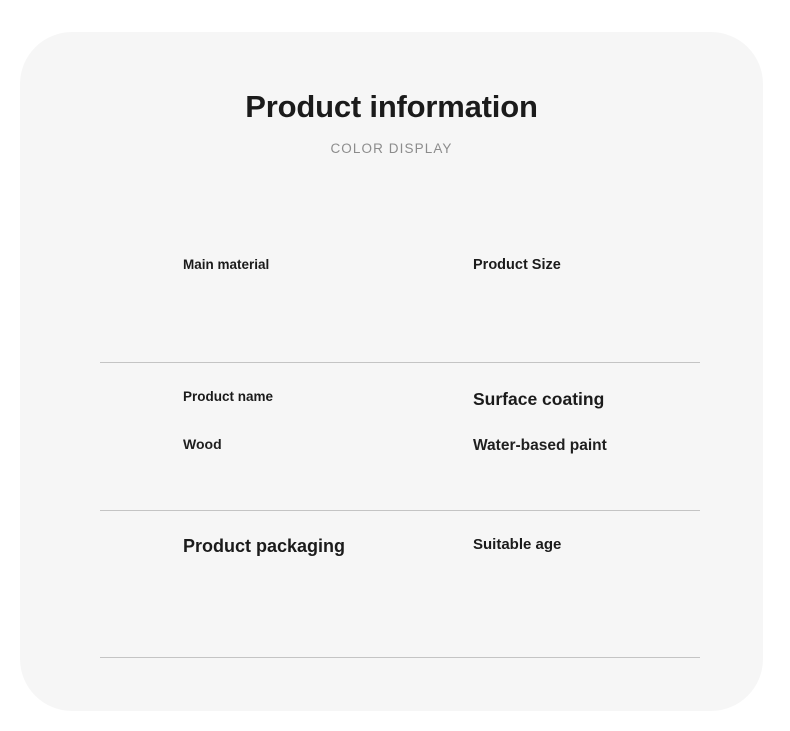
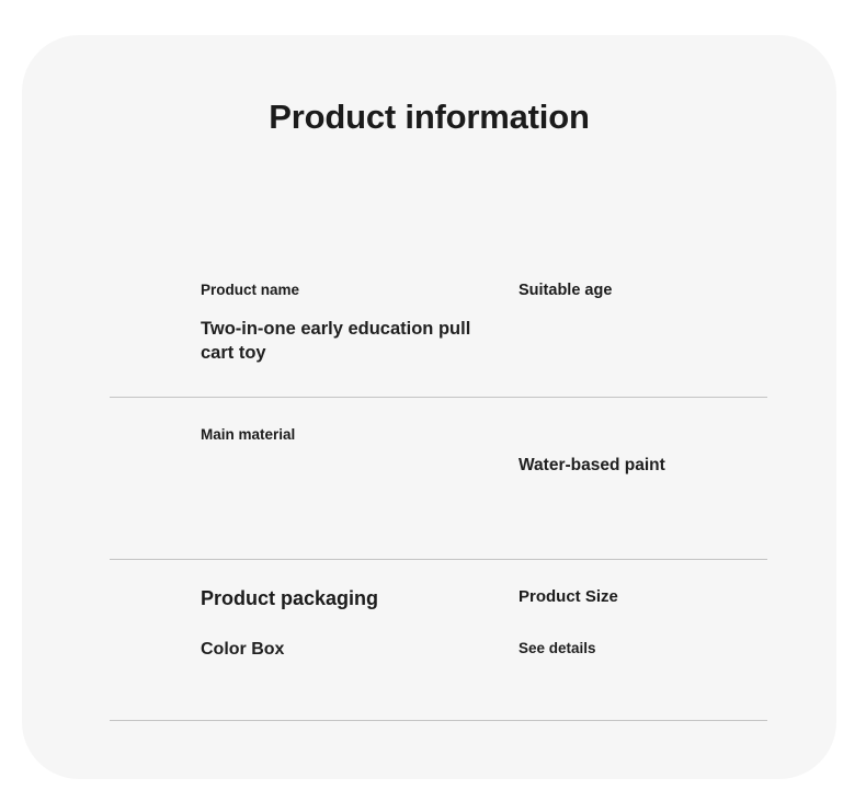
  Product information
- COLOR DISPLAY
- Main material
+ Product name
+ Two-in-one early education pull cart toy
- Product Size
+ Suitable age
- Product name
+ Main material
- Wood
- Surface coating
  Water-based paint
  Product packaging
+ Color Box
- Suitable age
+ Product Size
+ See details
